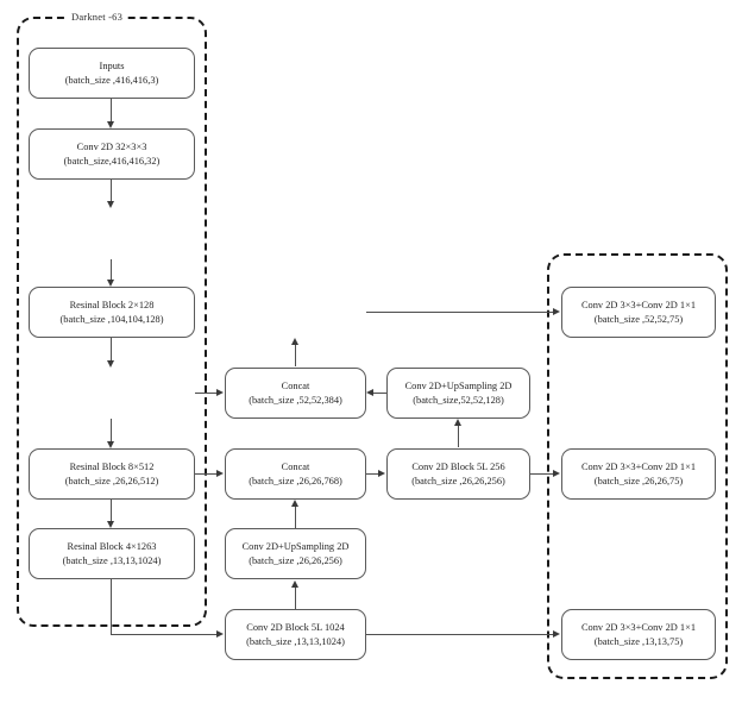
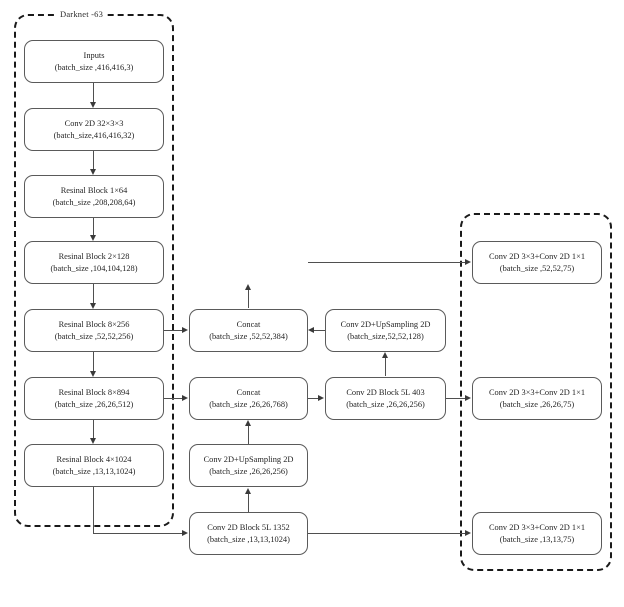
  Darknet -63
  Inputs
  (batch_size ,416,416,3)
  Conv 2D 32×3×3
  (batch_size,416,416,32)
+ Resinal Block 1×64
+ (batch_size ,208,208,64)
  Resinal Block 2×128
  (batch_size ,104,104,128)
+ Resinal Block 8×256
+ (batch_size ,52,52,256)
- Resinal Block 8×512
+ Resinal Block 8×894
  (batch_size ,26,26,512)
- Resinal Block 4×1263
+ Resinal Block 4×1024
  (batch_size ,13,13,1024)
  Concat
  (batch_size ,52,52,384)
  Conv 2D+UpSampling 2D
  (batch_size,52,52,128)
  Concat
  (batch_size ,26,26,768)
- Conv 2D Block 5L 256
+ Conv 2D Block 5L 403
  (batch_size ,26,26,256)
  Conv 2D+UpSampling 2D
  (batch_size ,26,26,256)
- Conv 2D Block 5L 1024
+ Conv 2D Block 5L 1352
  (batch_size ,13,13,1024)
  Conv 2D 3×3+Conv 2D 1×1
  (batch_size ,52,52,75)
  Conv 2D 3×3+Conv 2D 1×1
  (batch_size ,26,26,75)
  Conv 2D 3×3+Conv 2D 1×1
  (batch_size ,13,13,75)
